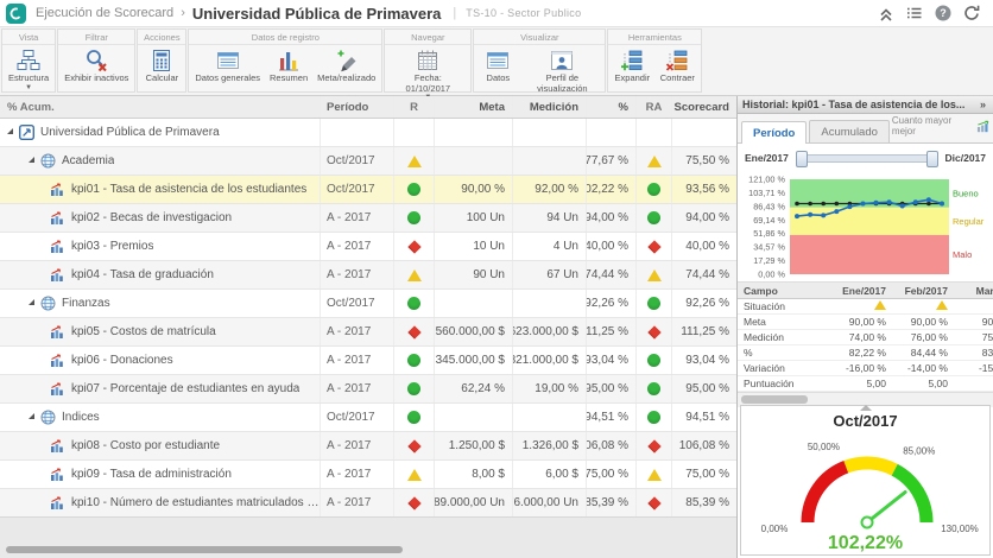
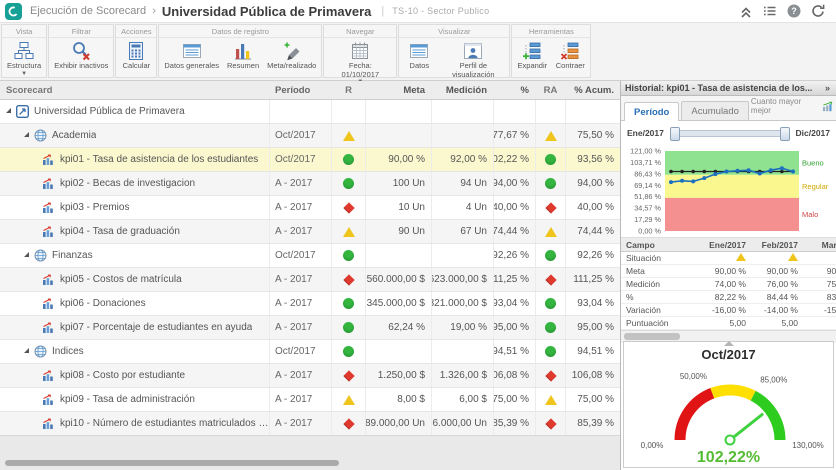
  Ejecución de Scorecard
  ›
  Universidad Pública de Primavera
  |
  TS-10 - Sector Publico
  ?
  Vista
  Estructura
  Filtrar
  Exhibir inactivos
  Acciones
  Calcular
  Datos de registro
  Datos generales
  Resumen
  Meta/realizado
  Navegar
  Fecha: 01/10/2017
  Visualizar
  Datos
  Perfil de visualización
  Herramientas
  Expandir
  Contraer
- % Acum.
+ Scorecard
  Período
  R
  Meta
  Medición
  %
  RA
- Scorecard
+ % Acum.
  Universidad Pública de Primavera
  Academia
  Oct/2017
  77,67 %
  75,50 %
  kpi01 - Tasa de asistencia de los estudiantes
  Oct/2017
  90,00 %
  92,00 %
  02,22 %
  93,56 %
  kpi02 - Becas de investigacion
  A - 2017
  100 Un
  94 Un
  94,00 %
  94,00 %
  kpi03 - Premios
  A - 2017
  10 Un
  4 Un
  40,00 %
  40,00 %
  kpi04 - Tasa de graduación
  A - 2017
  90 Un
  67 Un
  74,44 %
  74,44 %
  Finanzas
  Oct/2017
  92,26 %
  92,26 %
  kpi05 - Costos de matrícula
  A - 2017
  560.000,00 $
  623.000,00 $
  11,25 %
  111,25 %
  kpi06 - Donaciones
  A - 2017
  345.000,00 $
  321.000,00 $
  93,04 %
  93,04 %
  kpi07 - Porcentaje de estudiantes en ayuda
  A - 2017
  62,24 %
  19,00 %
  95,00 %
  95,00 %
  Índices
  Oct/2017
  94,51 %
  94,51 %
  kpi08 - Costo por estudiante
  A - 2017
  1.250,00 $
  1.326,00 $
  06,08 %
  106,08 %
  kpi09 - Tasa de administración
  A - 2017
  8,00 $
  6,00 $
  75,00 %
  75,00 %
  A - 2017
  89.000,00 Un
  6.000,00 Un
  85,39 %
  85,39 %
  Historial: kpi01 - Tasa de asistencia de los...
  »
  Período
  Acumulado
  Cuanto mayor mejor
  Ene/2017
  Dic/2017
  121,00 %
  103,71 %
  86,43 %
  69,14 %
  51,86 %
  34,57 %
  17,29 %
  0,00 %
  Bueno
  Regular
  Malo
  Campo
  Ene/2017
  Feb/2017
  Situación
  Meta
  90,00 %
  90,00 %
  Medición
  74,00 %
  76,00 %
  %
  82,22 %
  84,44 %
  Variación
  -16,00 %
  -14,00 %
  Puntuación
  5,00
  5,00
  Oct/2017
  0,00%
  130,00%
  50,00%
  85,00%
  102,22%
